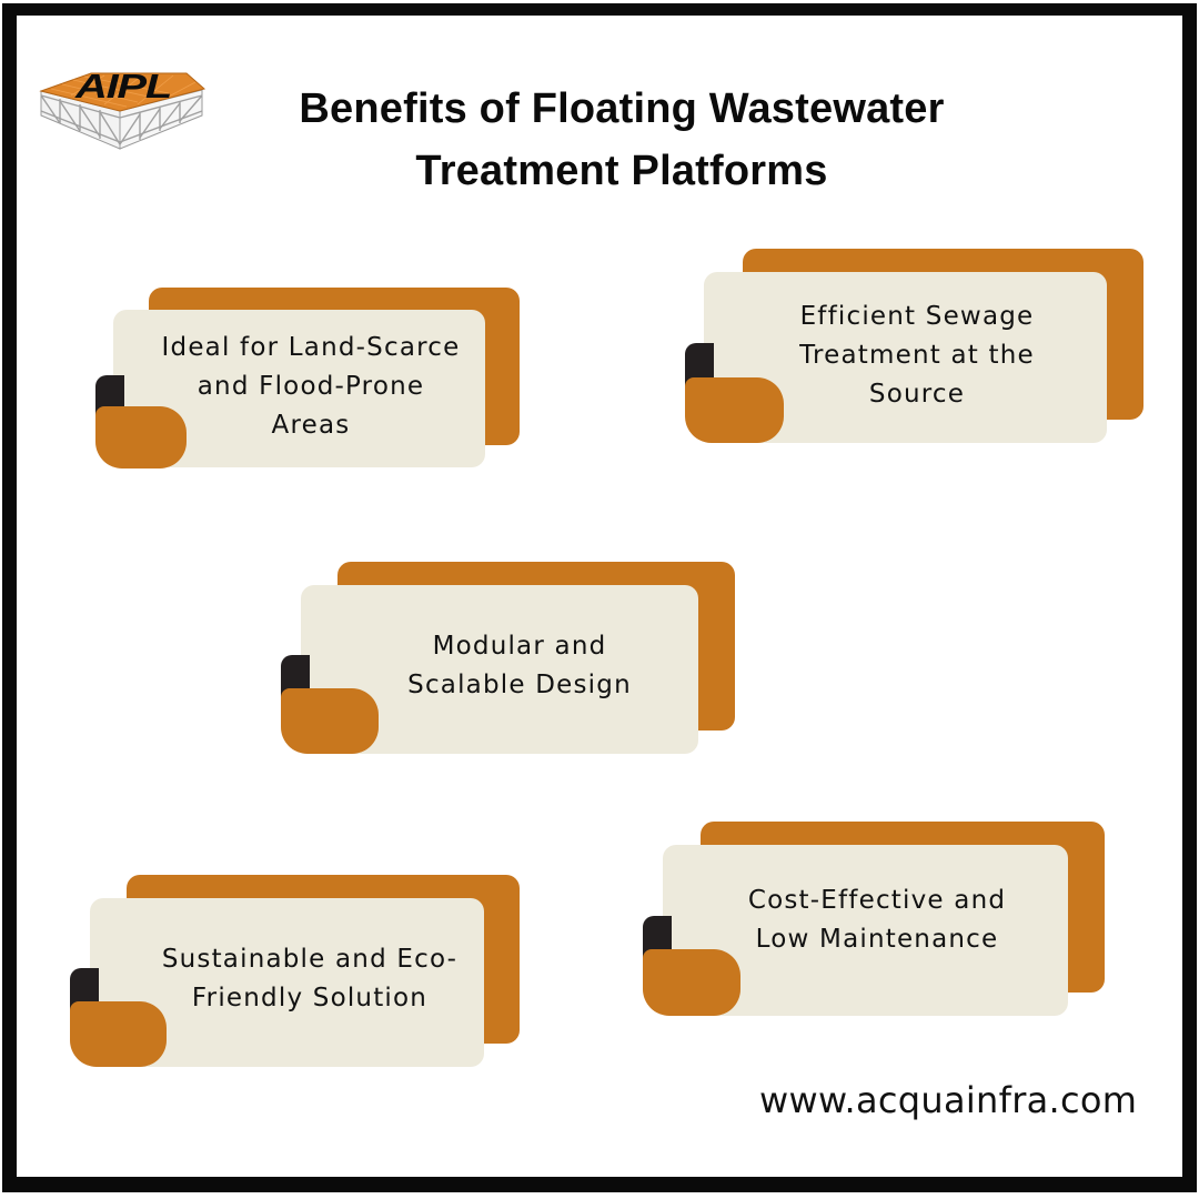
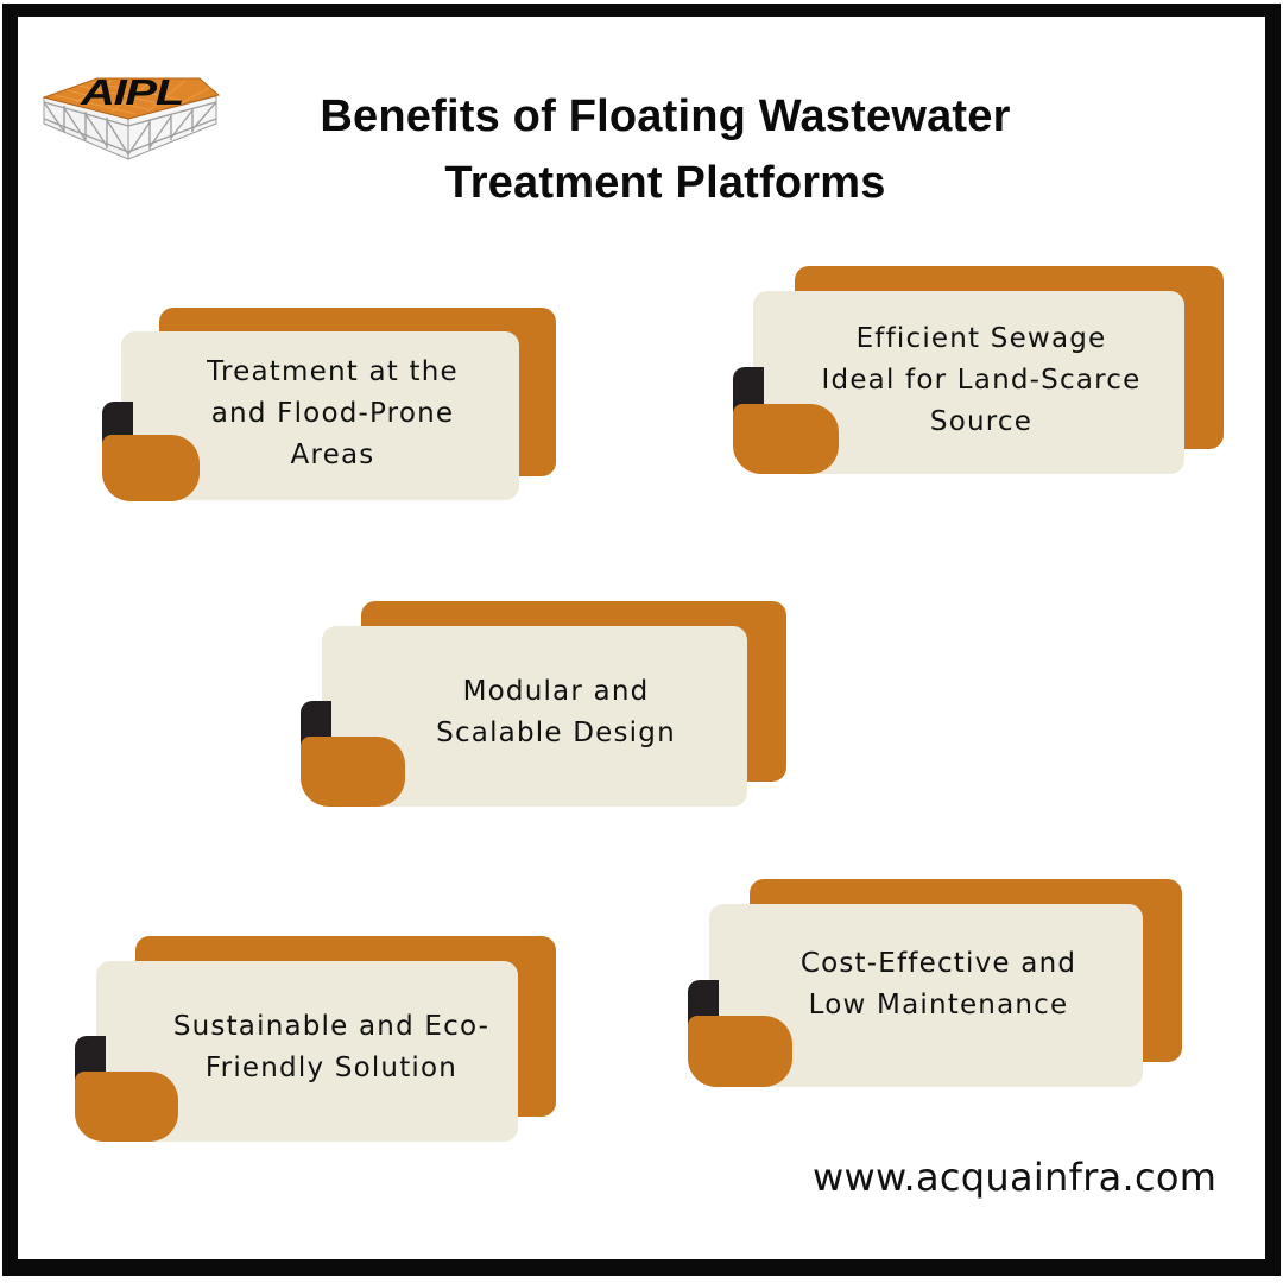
  AIPL
  Benefits of Floating Wastewater
  Treatment Platforms
- Ideal for Land-Scarce
+ Treatment at the
  and Flood-Prone
  Areas
  Efficient Sewage
- Treatment at the
+ Ideal for Land-Scarce
  Source
  Modular and
  Scalable Design
  Sustainable and Eco-
  Friendly Solution
  Cost-Effective and
  Low Maintenance
  www.acquainfra.com
